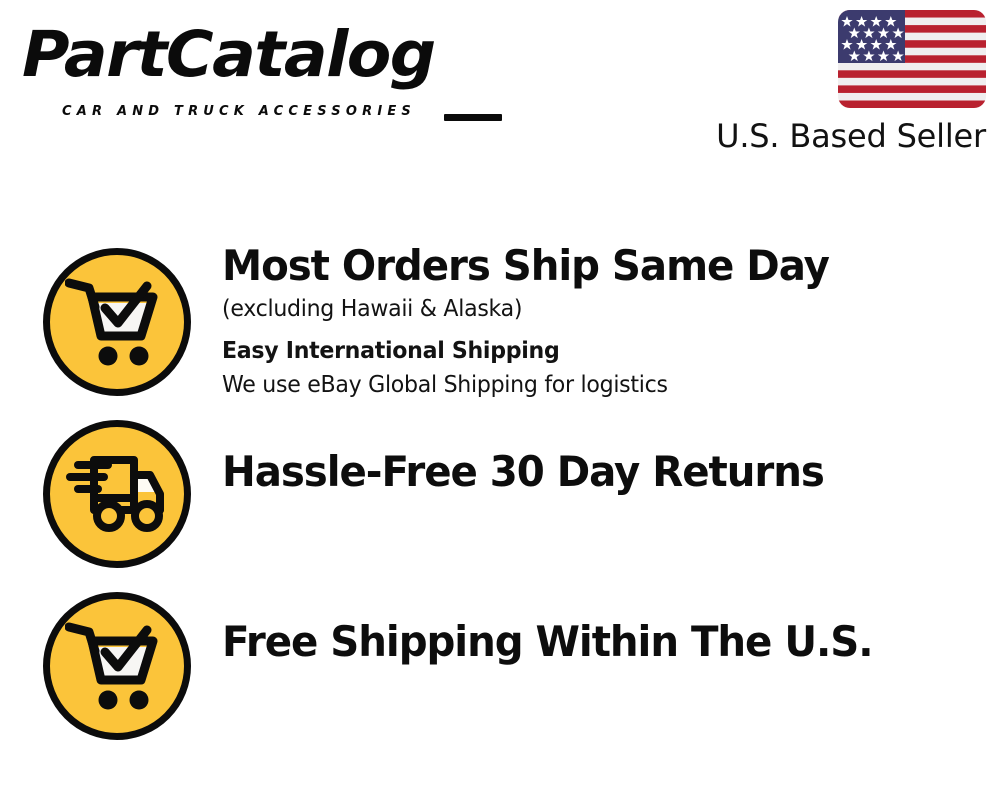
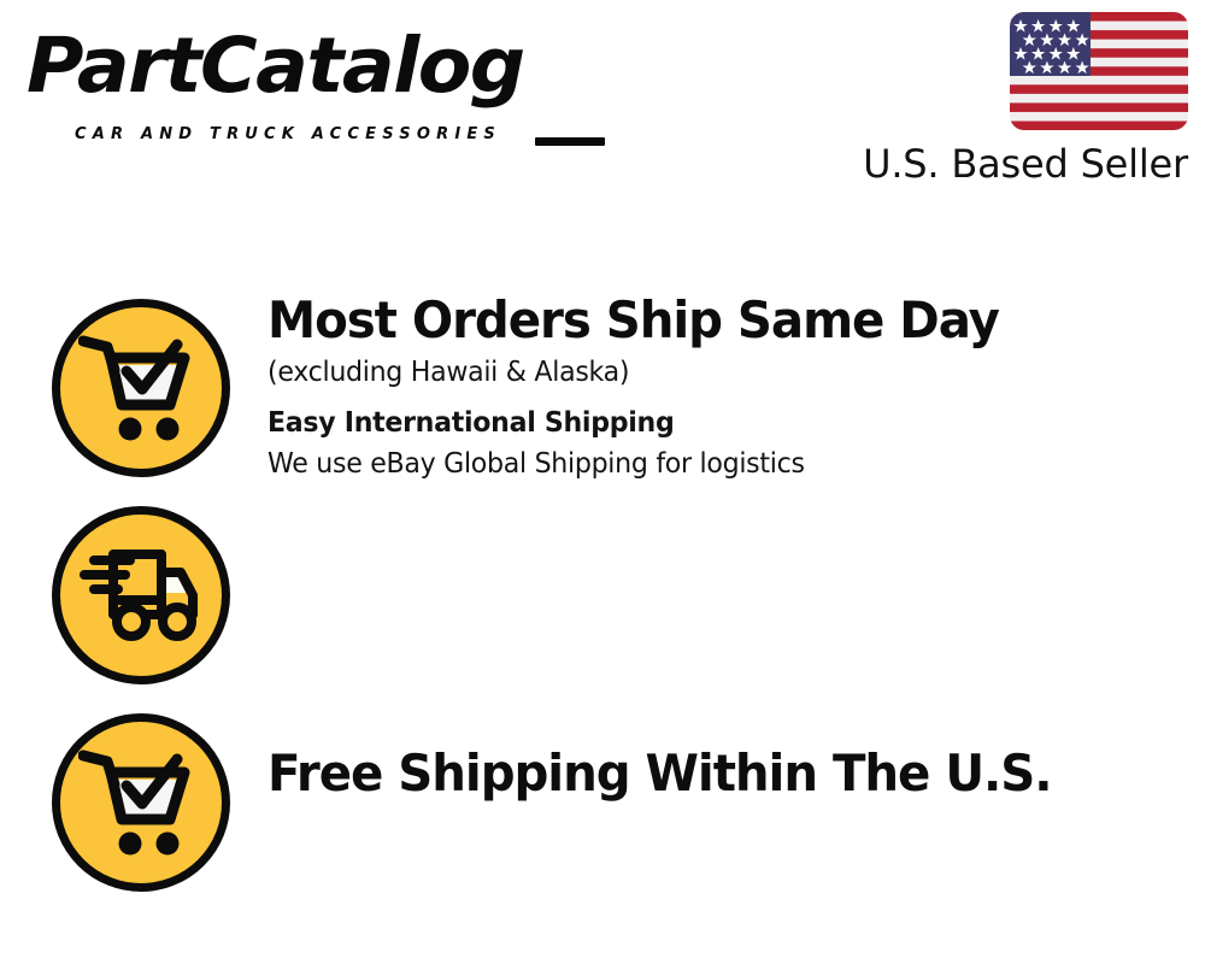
  PartCatalog
  CAR AND TRUCK ACCESSORIES
  U.S. Based Seller
  Most Orders Ship Same Day
  (excluding Hawaii & Alaska)
  Easy International Shipping
  We use eBay Global Shipping for logistics
- Hassle-Free 30 Day Returns
  Free Shipping Within The U.S.
